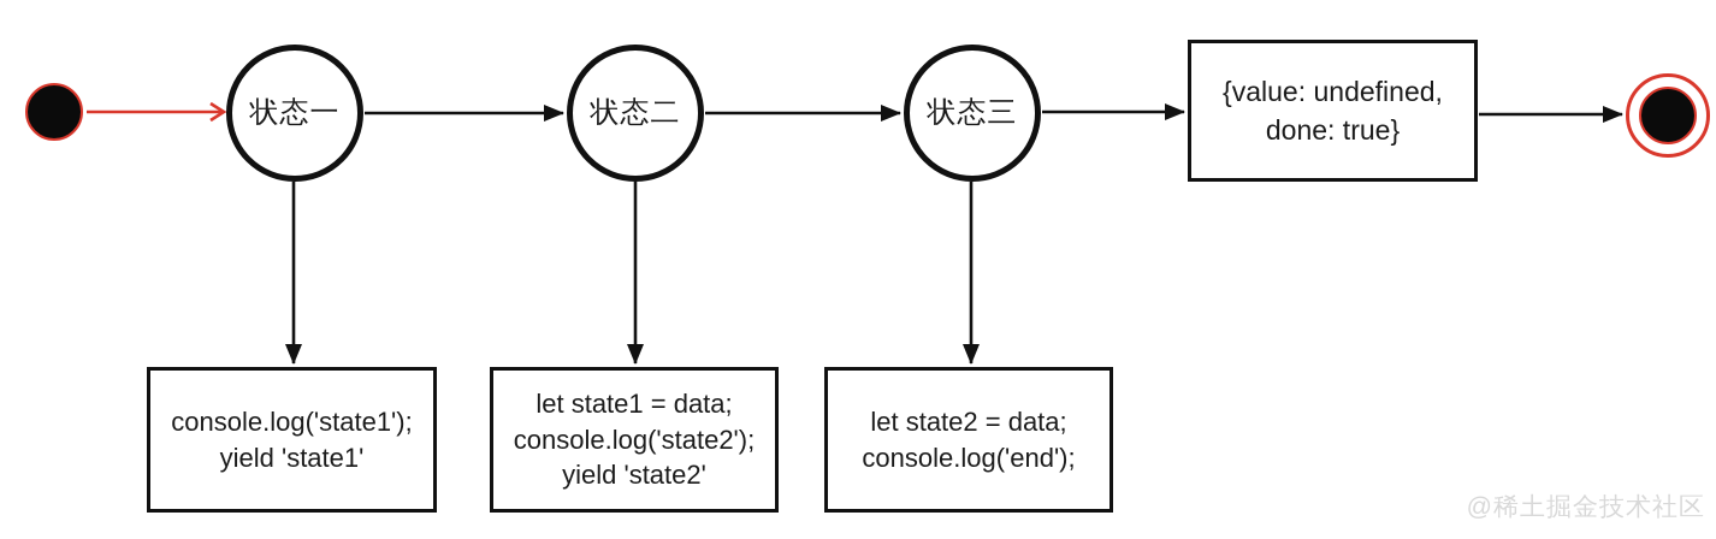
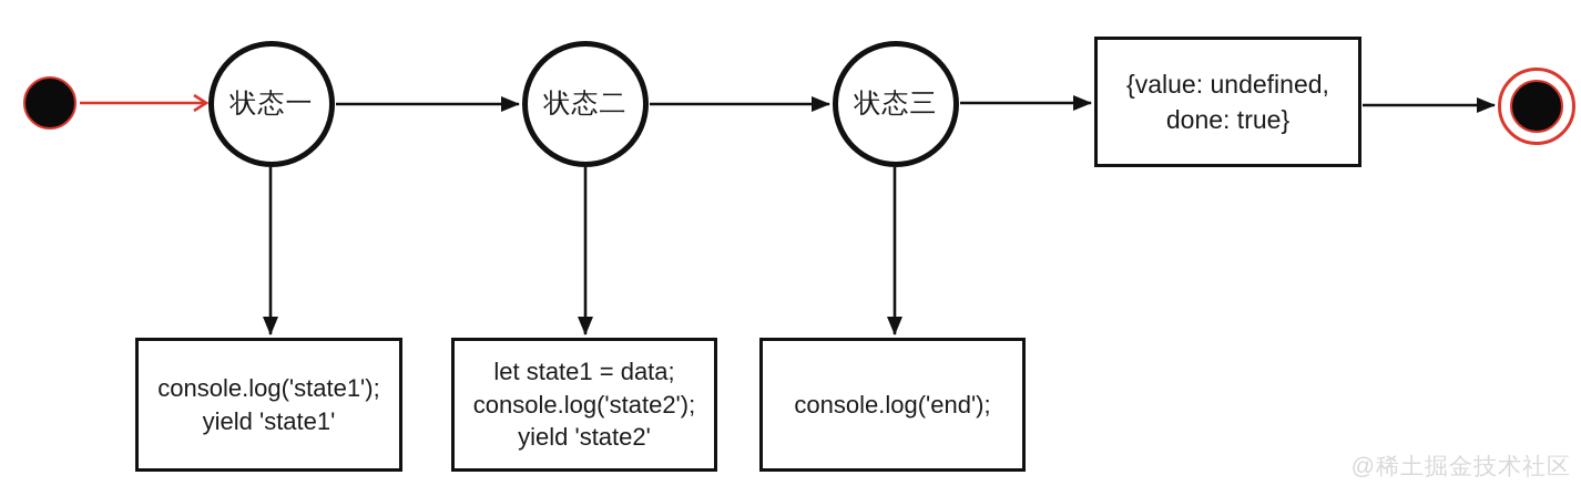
  状态一
  状态二
  状态三
  {value: undefined,
  done: true}
  console.log('state1');
  yield 'state1'
  let state1 = data;
  console.log('state2');
  yield 'state2'
- let state2 = data;
  console.log('end');
  @稀土掘金技术社区
